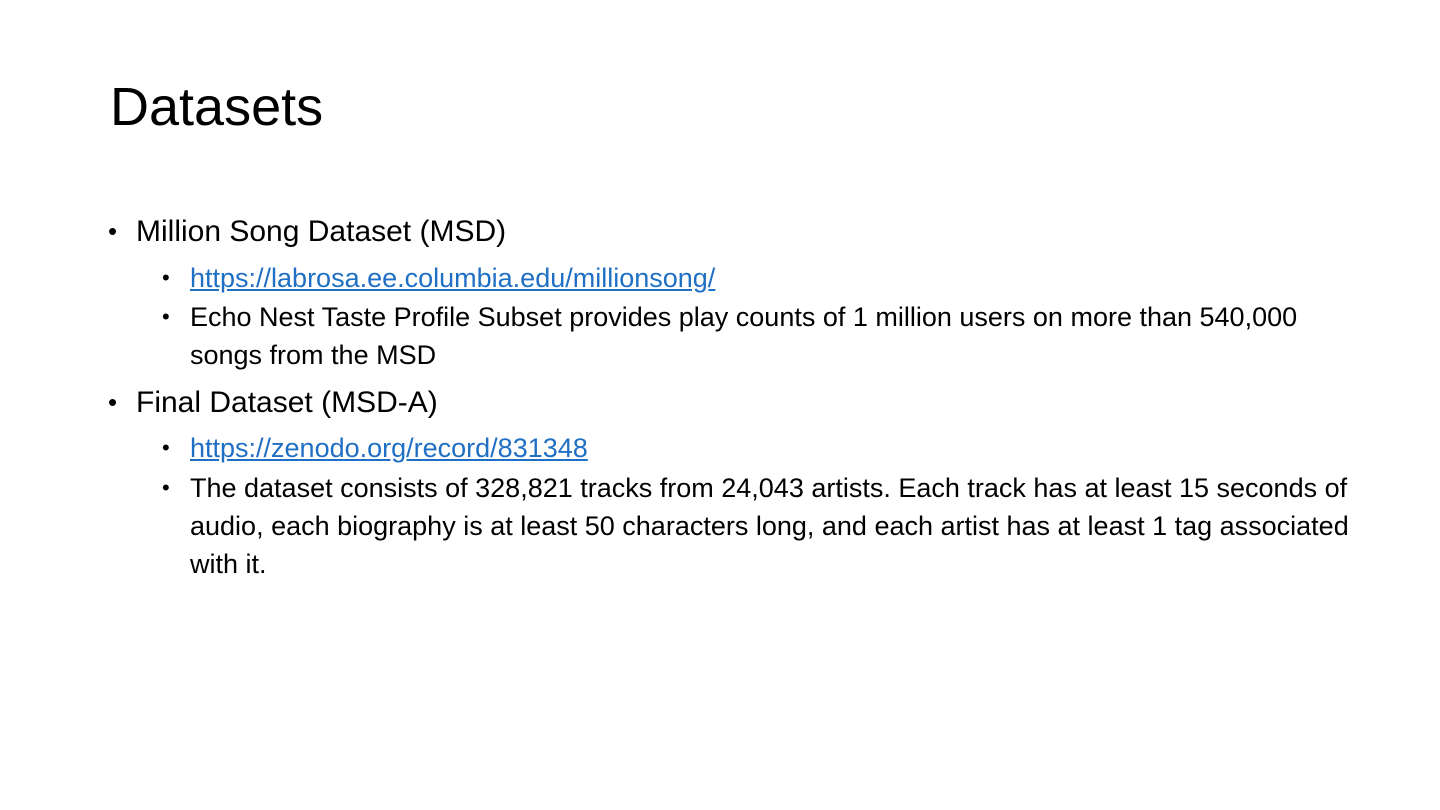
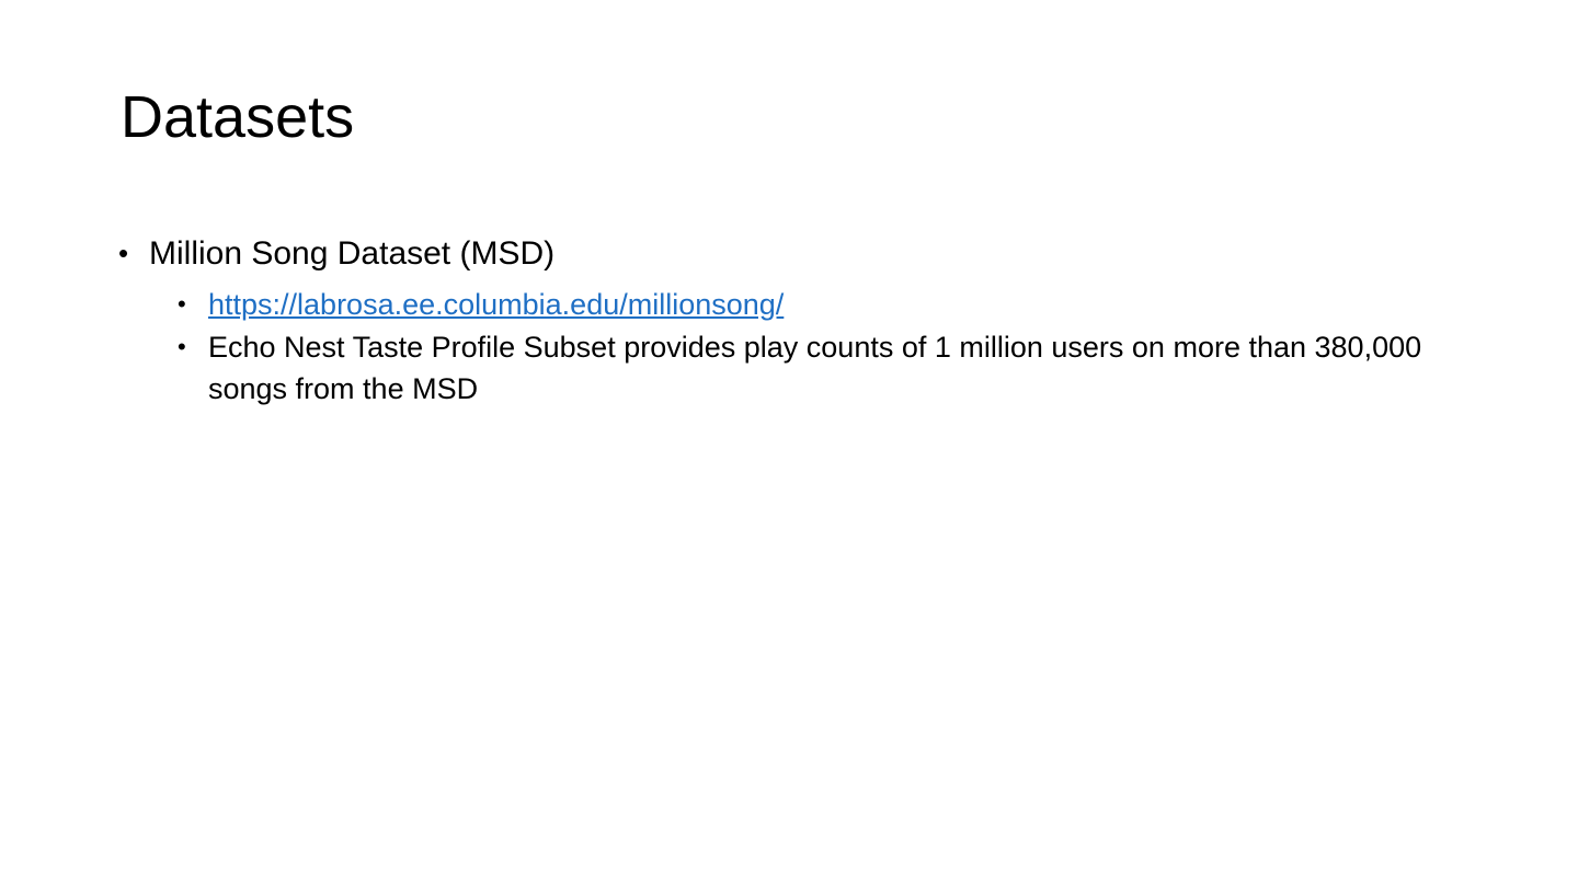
  Datasets
  Million Song Dataset (MSD)
  https://labrosa.ee.columbia.edu/millionsong/
- Echo Nest Taste Profile Subset provides play counts of 1 million users on more than 540,000 songs from the MSD
+ Echo Nest Taste Profile Subset provides play counts of 1 million users on more than 380,000 songs from the MSD
- Final Dataset (MSD-A)
- https://zenodo.org/record/831348
- The dataset consists of 328,821 tracks from 24,043 artists. Each track has at least 15 seconds of audio, each biography is at least 50 characters long, and each artist has at least 1 tag associated with it.
